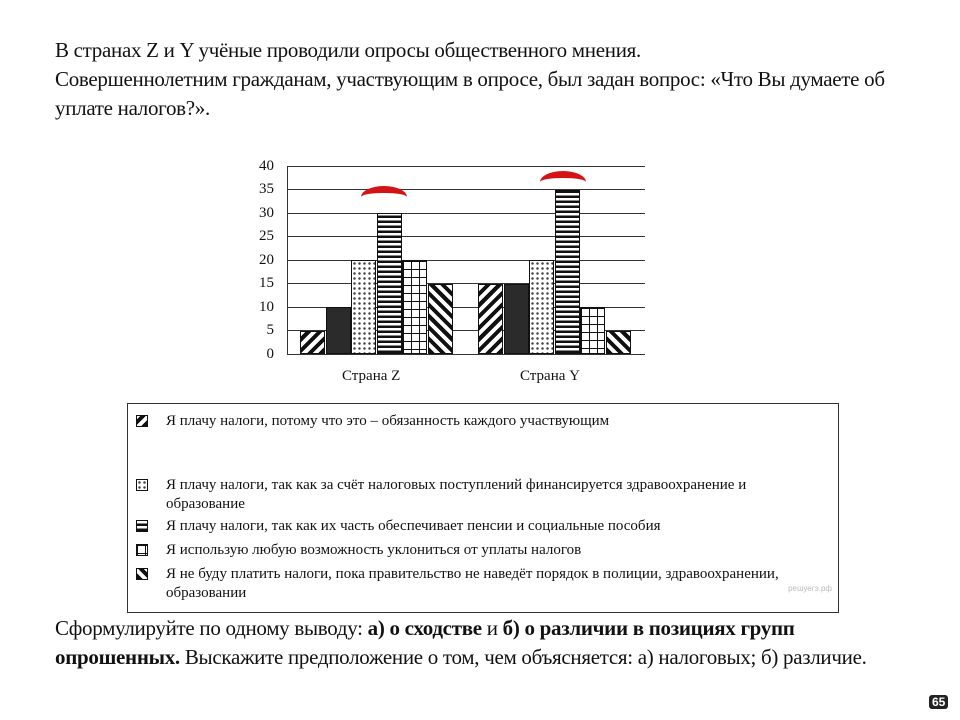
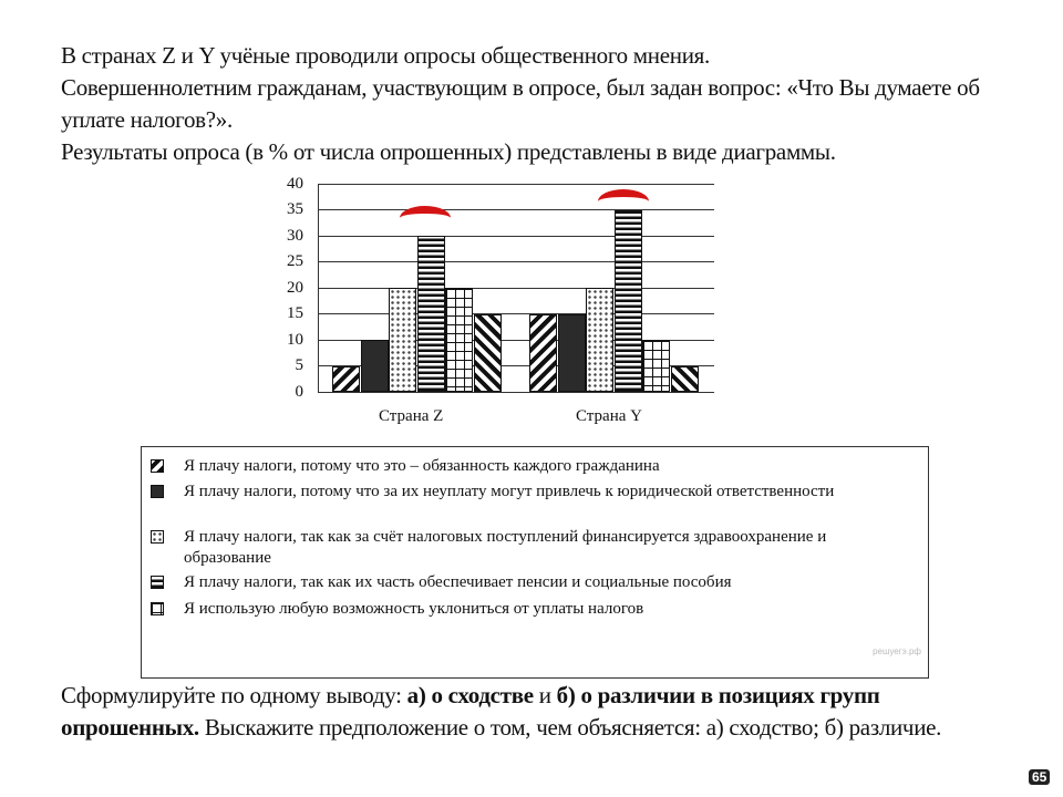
  В странах Z и Y учёные проводили опросы общественного мнения.
  Совершеннолетним гражданам, участвующим в опросе, был задан вопрос: «Что Вы думаете об уплате налогов?».
+ Результаты опроса (в % от числа опрошенных) представлены в виде диаграммы.
  40
  35
  30
  25
  20
  15
  10
  5
  0
  Страна Z
  Страна Y
- Я плачу налоги, потому что это – обязанность каждого участвующим
+ Я плачу налоги, потому что это – обязанность каждого гражданина
+ Я плачу налоги, потому что за их неуплату могут привлечь к юридической ответственности
  Я плачу налоги, так как за счёт налоговых поступлений финансируется здравоохранение и образование
  Я плачу налоги, так как их часть обеспечивает пенсии и социальные пособия
  Я использую любую возможность уклониться от уплаты налогов
- Я не буду платить налоги, пока правительство не наведёт порядок в полиции, здравоохранении, образовании
  решуегэ.рф
- Сформулируйте по одному выводу: а) о сходстве и б) о различии в позициях групп опрошенных. Выскажите предположение о том, чем объясняется: а) налоговых; б) различие.
+ Сформулируйте по одному выводу: а) о сходстве и б) о различии в позициях групп опрошенных. Выскажите предположение о том, чем объясняется: а) сходство; б) различие.
  65
